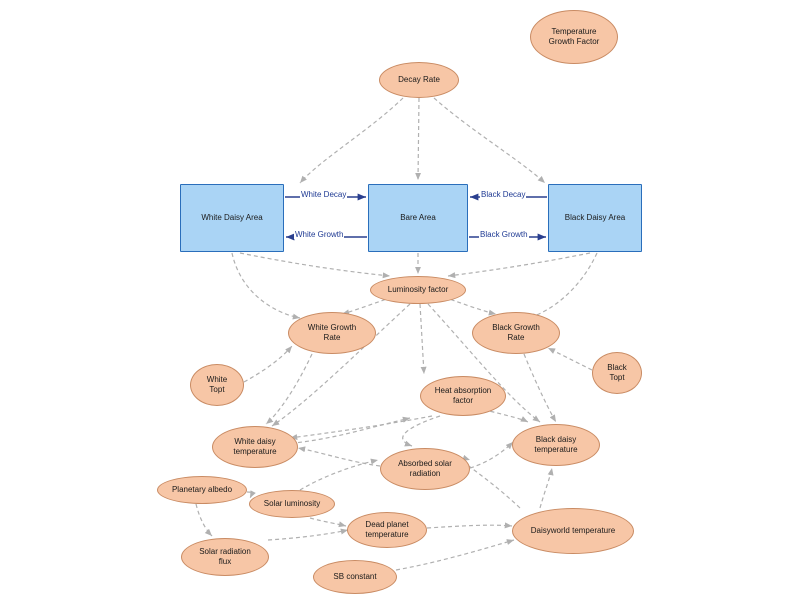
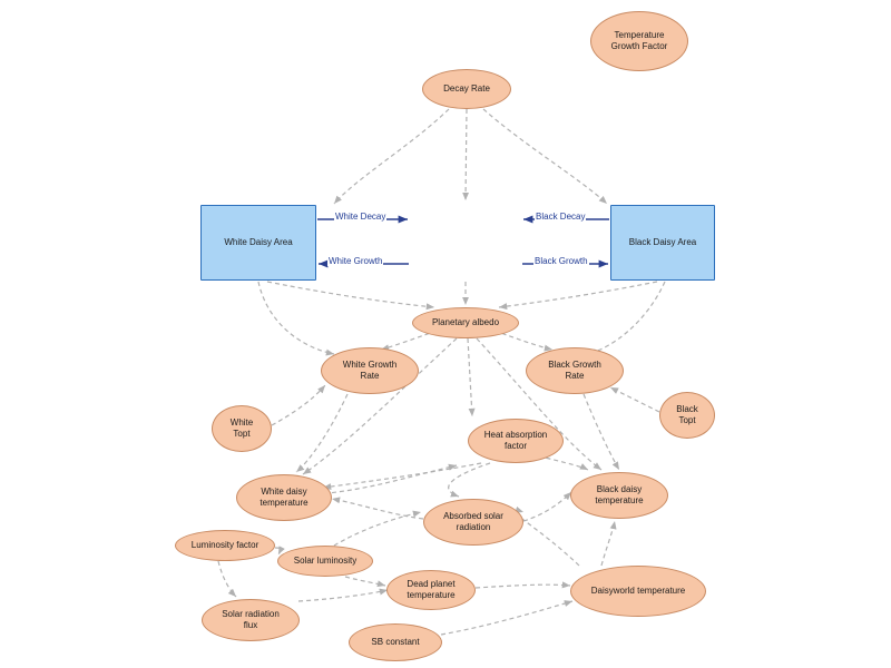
  White Daisy Area
- Bare Area
  Black Daisy Area
  Temperature
  Growth Factor
  Decay Rate
- Luminosity factor
+ Planetary albedo
  White Growth
  Rate
  Black Growth
  Rate
  White
  Topt
  Black
  Topt
  Heat absorption
  factor
  White daisy
  temperature
  Black daisy
  temperature
  Absorbed solar
  radiation
- Planetary albedo
+ Luminosity factor
  Solar luminosity
  Dead planet
  temperature
  Daisyworld temperature
  Solar radiation
  flux
  SB constant
  White Decay
  White Growth
  Black Decay
  Black Growth
